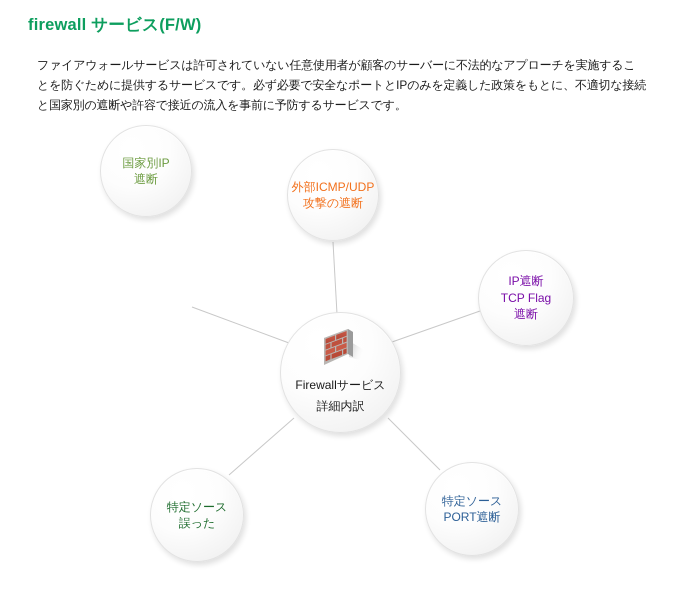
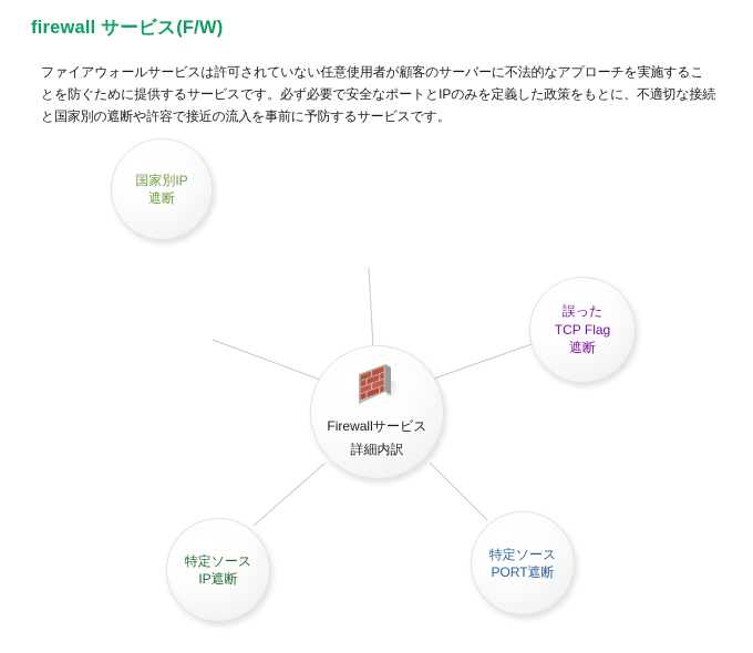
  firewall サービス(F/W)
  ファイアウォールサービスは許可されていない任意使用者が顧客のサーバーに不法的なアプローチを実施することを防ぐために提供するサービスです。必ず必要で安全なポートとIPのみを定義した政策をもとに、不適切な接続と国家別の遮断や許容で接近の流入を事前に予防するサービスです。
- 外部ICMP/UDP
- 攻撃の遮断
  国家別IP
  遮断
- IP遮断
+ 誤った
  TCP Flag
  遮断
  Firewallサービス
  詳細内訳
  特定ソース
- 誤った
+ IP遮断
  特定ソース
  PORT遮断
